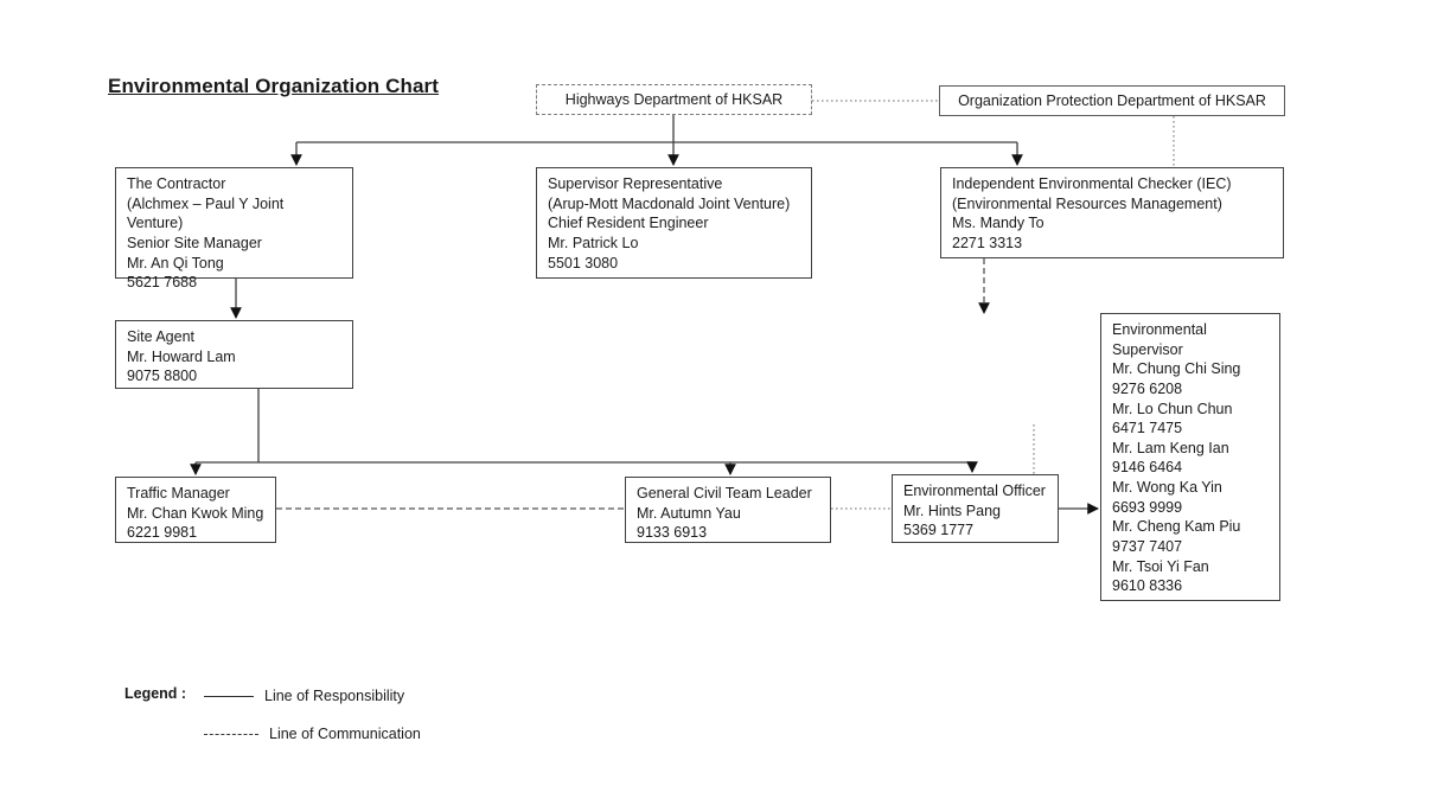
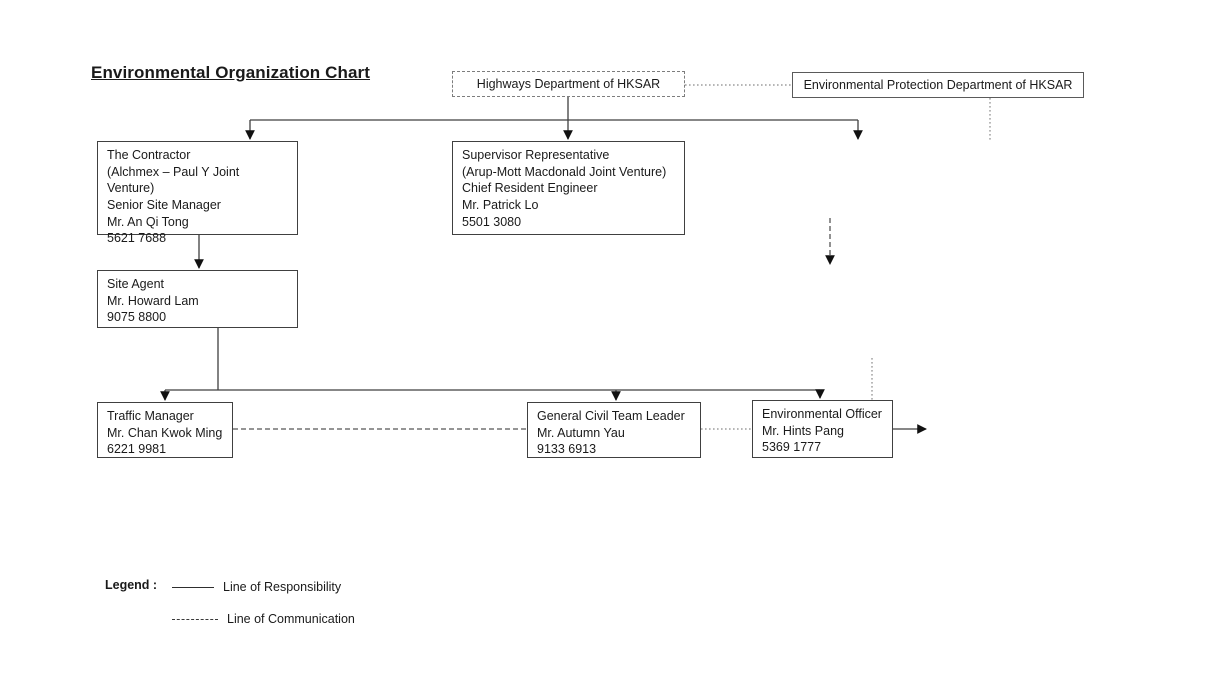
  Environmental Organization Chart
  Highways Department of HKSAR
- Organization Protection Department of HKSAR
+ Environmental Protection Department of HKSAR
  The Contractor
  (Alchmex – Paul Y Joint Venture)
  Senior Site Manager
  Mr. An Qi Tong
  5621 7688
  Supervisor Representative
  (Arup-Mott Macdonald Joint Venture)
  Chief Resident Engineer
  Mr. Patrick Lo
  5501 3080
- Independent Environmental Checker (IEC)
- (Environmental Resources Management)
- Ms. Mandy To
- 2271 3313
  Site Agent
  Mr. Howard Lam
  9075 8800
- Environmental
- Supervisor
- Mr. Chung Chi Sing
- 9276 6208
- Mr. Lo Chun Chun
- 6471 7475
- Mr. Lam Keng Ian
- 9146 6464
- Mr. Wong Ka Yin
- 6693 9999
- Mr. Cheng Kam Piu
- 9737 7407
- Mr. Tsoi Yi Fan
- 9610 8336
  Traffic Manager
  Mr. Chan Kwok Ming
  6221 9981
  General Civil Team Leader
  Mr. Autumn Yau
  9133 6913
  Environmental Officer
  Mr. Hints Pang
  5369 1777
  Legend :
  Line of Responsibility
  Line of Communication
